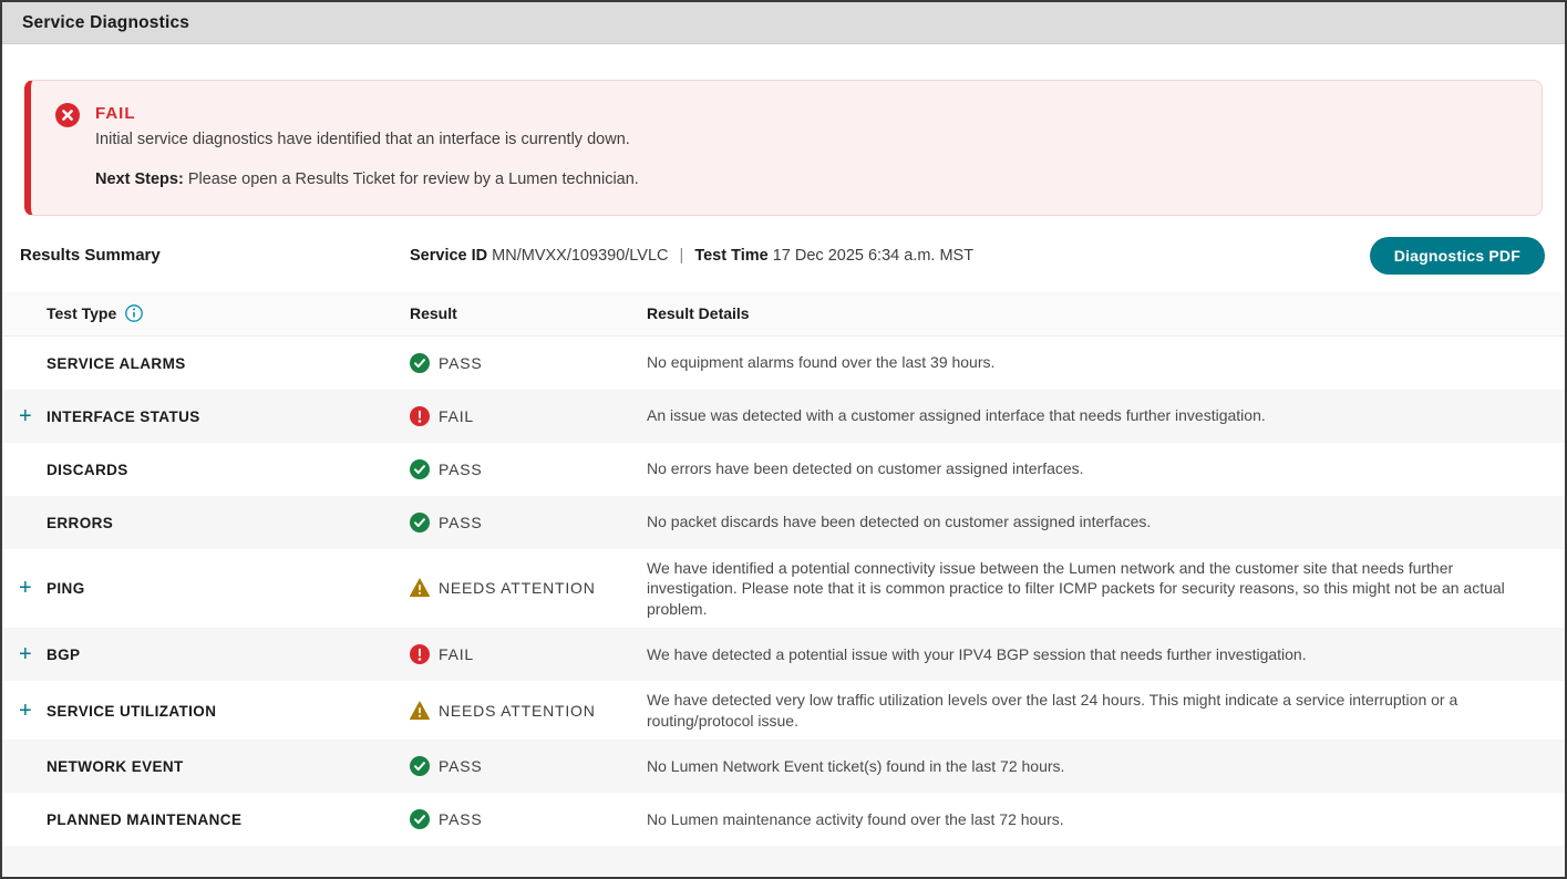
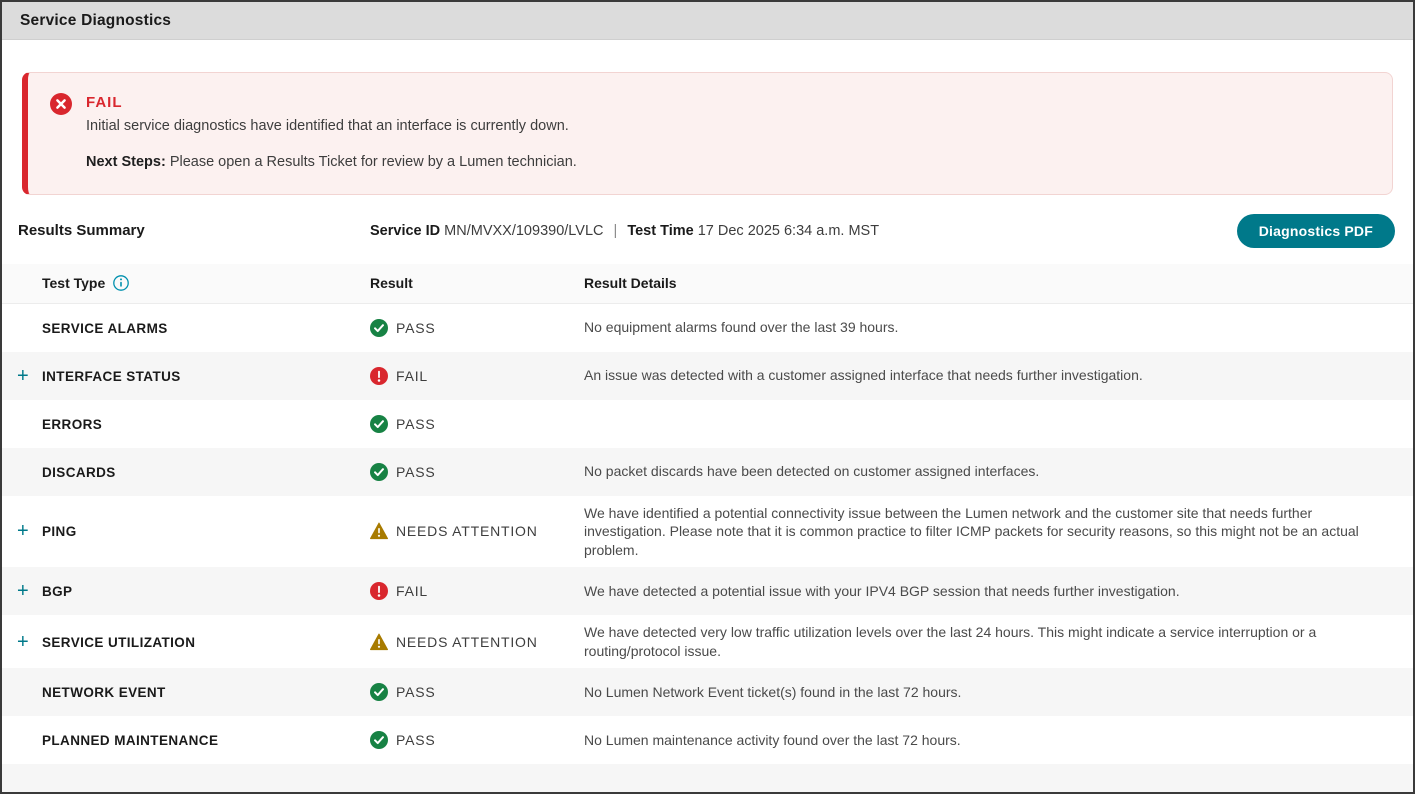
  Service Diagnostics
  FAIL
  Initial service diagnostics have identified that an interface is currently down.
  Next Steps: Please open a Results Ticket for review by a Lumen technician.
  Results Summary
  Service ID MN/MVXX/109390/LVLC | Test Time 17 Dec 2025 6:34 a.m. MST
  Diagnostics PDF
  Test Type
  Result
  Result Details
  SERVICE ALARMS
  PASS
  No equipment alarms found over the last 39 hours.
  +
  INTERFACE STATUS
  FAIL
  An issue was detected with a customer assigned interface that needs further investigation.
- DISCARDS
+ ERRORS
  PASS
- No errors have been detected on customer assigned interfaces.
- ERRORS
+ DISCARDS
  PASS
  No packet discards have been detected on customer assigned interfaces.
  +
  PING
  NEEDS ATTENTION
  We have identified a potential connectivity issue between the Lumen network and the customer site that needs further investigation. Please note that it is common practice to filter ICMP packets for security reasons, so this might not be an actual problem.
  +
  BGP
  FAIL
  We have detected a potential issue with your IPV4 BGP session that needs further investigation.
  +
  SERVICE UTILIZATION
  NEEDS ATTENTION
  We have detected very low traffic utilization levels over the last 24 hours. This might indicate a service interruption or a routing/protocol issue.
  NETWORK EVENT
  PASS
  No Lumen Network Event ticket(s) found in the last 72 hours.
  PLANNED MAINTENANCE
  PASS
  No Lumen maintenance activity found over the last 72 hours.
